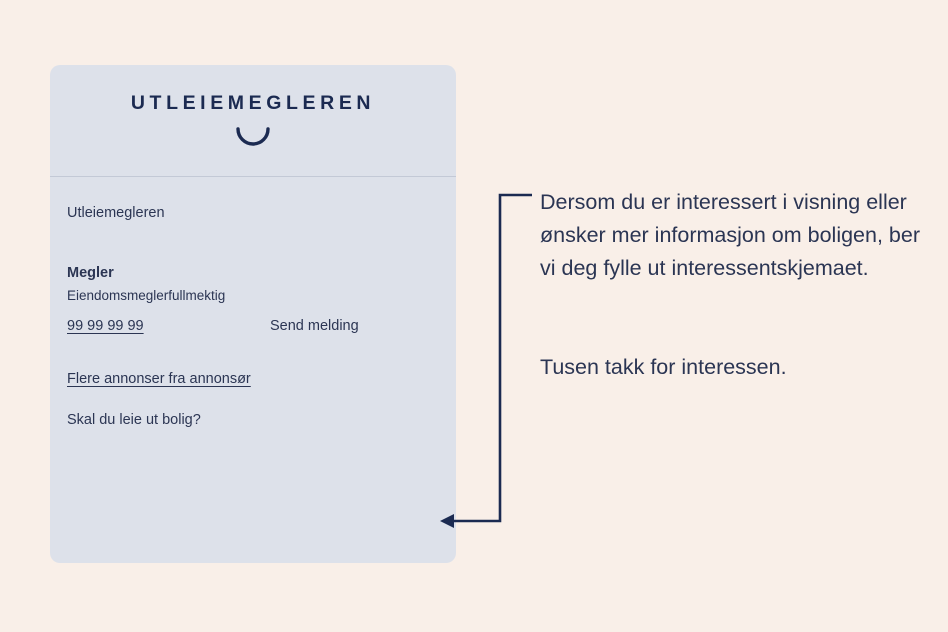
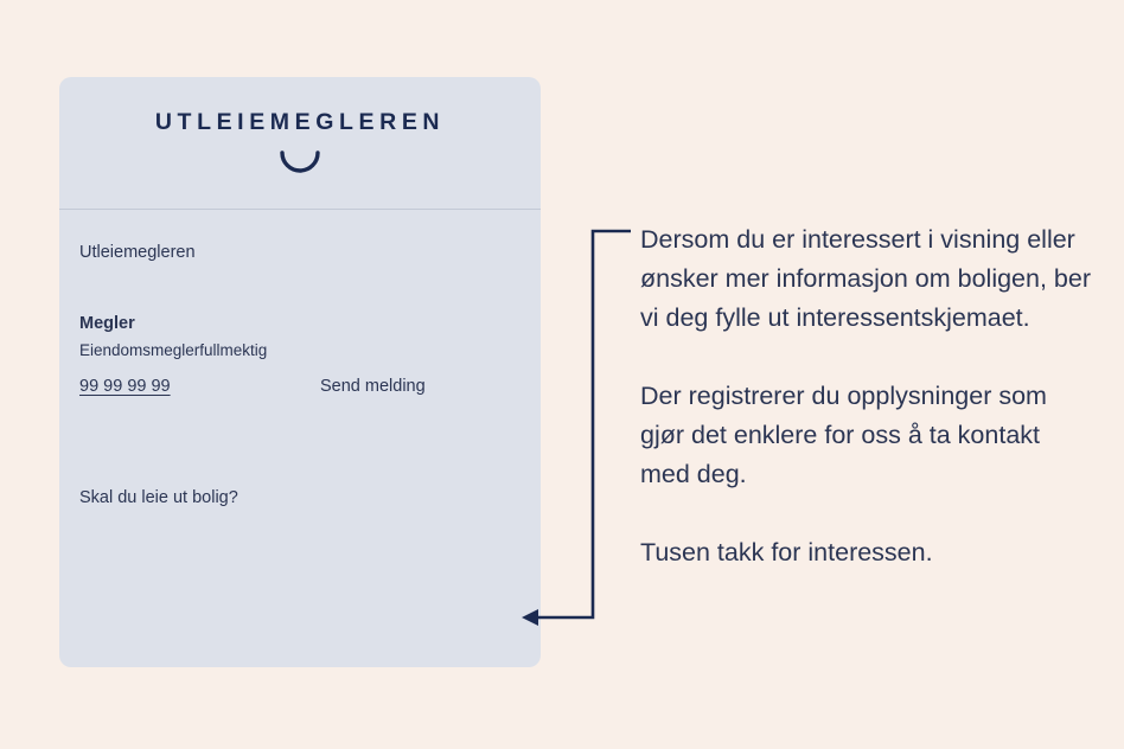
  UTLEIEMEGLEREN
  Utleiemegleren
  Megler
  Eiendomsmeglerfullmektig
  99 99 99 99
  Send melding
- Flere annonser fra annonsør
  Skal du leie ut bolig?
  Dersom du er interessert i visning eller ønsker mer informasjon om boligen, ber vi deg fylle ut interessentskjemaet.
+ Der registrerer du opplysninger som gjør det enklere for oss å ta kontakt med deg.
  Tusen takk for interessen.
